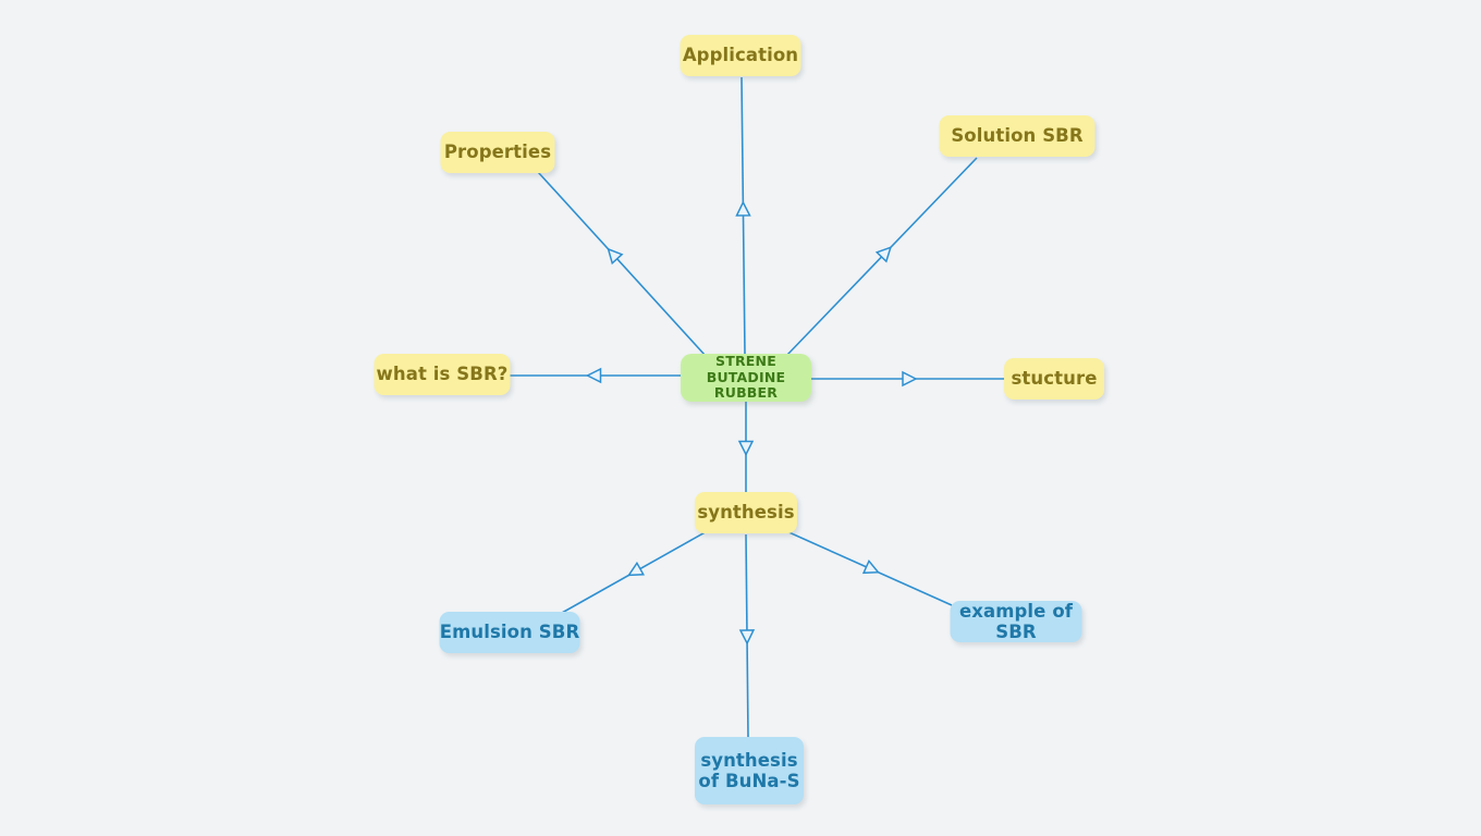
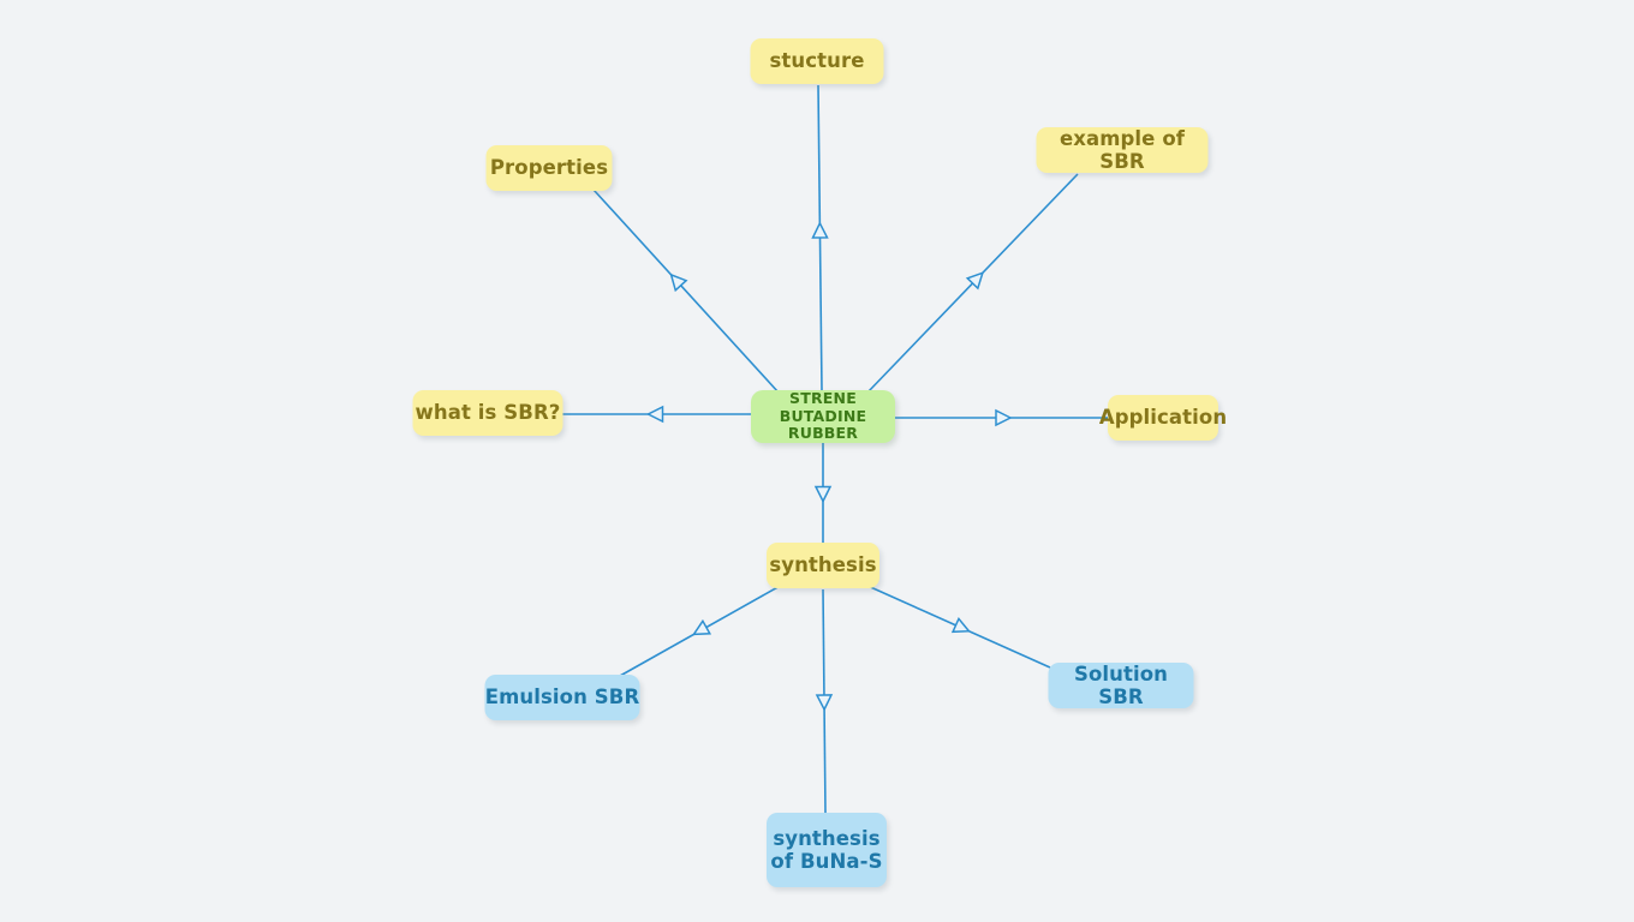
  STRENE BUTADINE
  RUBBER
- Application
+ stucture
  Properties
- Solution SBR
+ example of SBR
  what is SBR?
- stucture
+ Application
  synthesis
  Emulsion SBR
- example of SBR
+ Solution SBR
  synthesis
  of BuNa-S
